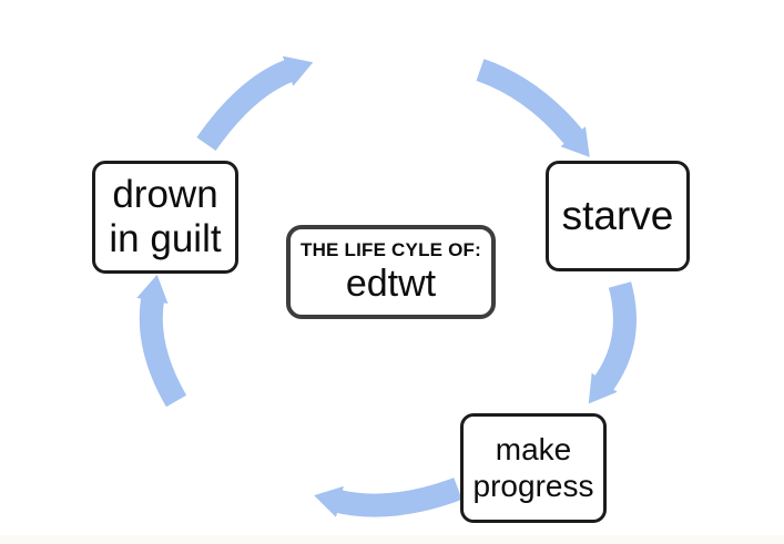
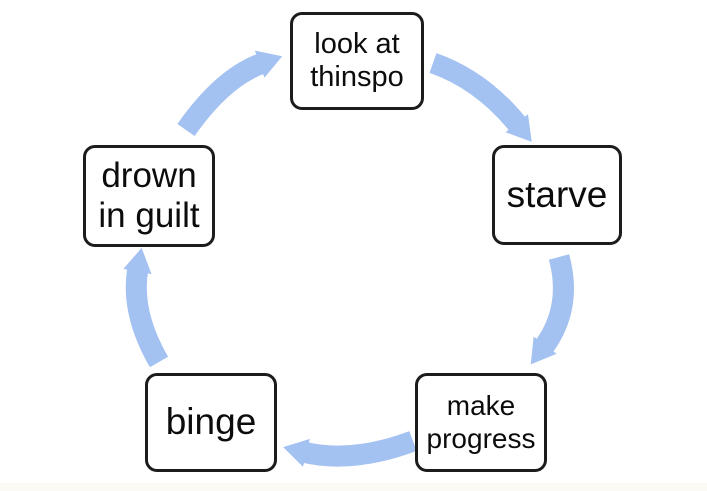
+ look at thinspo
  starve
  make progress
+ binge
  drown in guilt
- THE LIFE CYLE OF:
- edtwt
